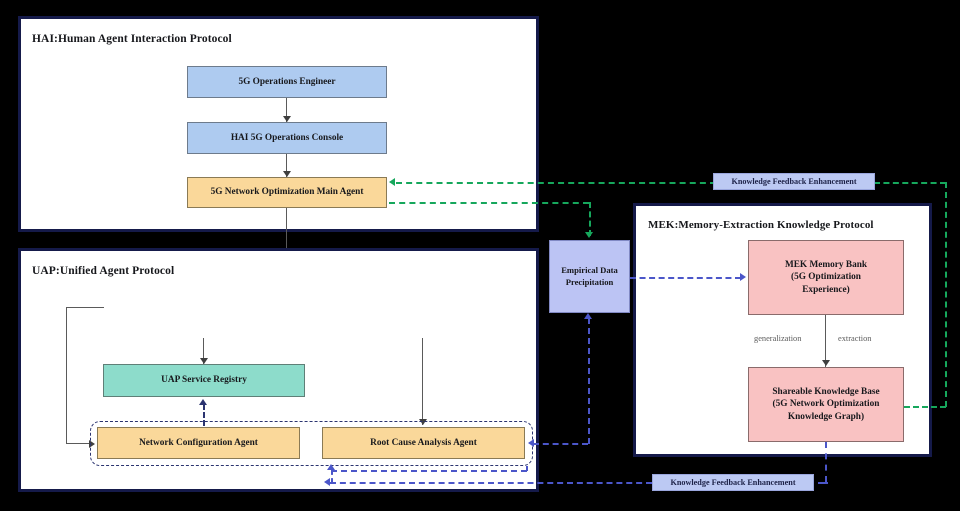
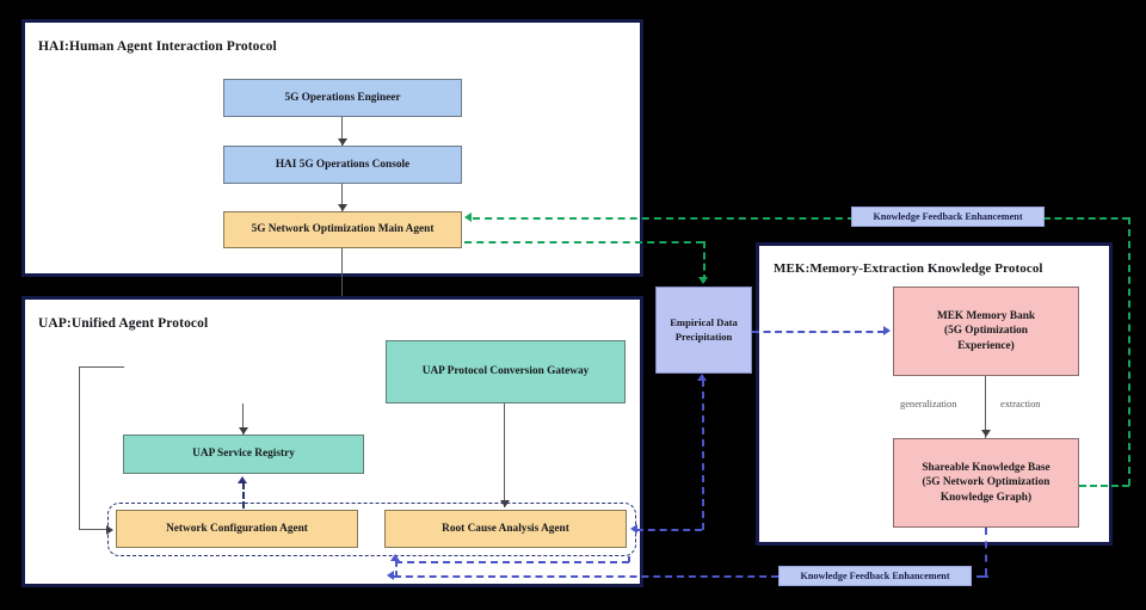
  HAI:Human Agent Interaction Protocol
  5G Operations Engineer
  HAI 5G Operations Console
  5G Network Optimization Main Agent
  UAP:Unified Agent Protocol
+ UAP Protocol Conversion Gateway
  UAP Service Registry
  Network Configuration Agent
  Root Cause Analysis Agent
  MEK:Memory-Extraction Knowledge Protocol
  MEK Memory Bank
  (5G Optimization
  Experience)
  generalization
  extraction
  Shareable Knowledge Base
  (5G Network Optimization
  Knowledge Graph)
  Empirical Data
  Precipitation
  Knowledge Feedback Enhancement
  Knowledge Feedback Enhancement
